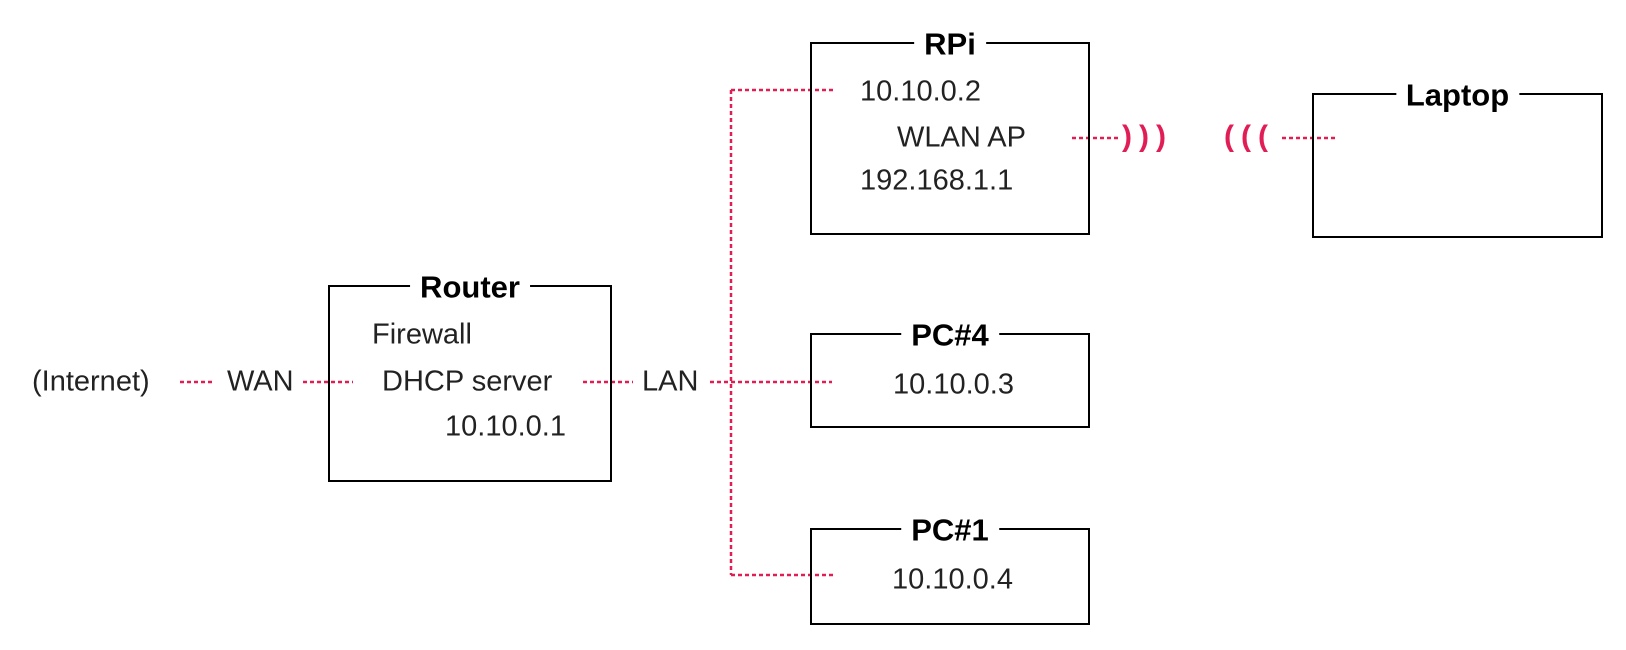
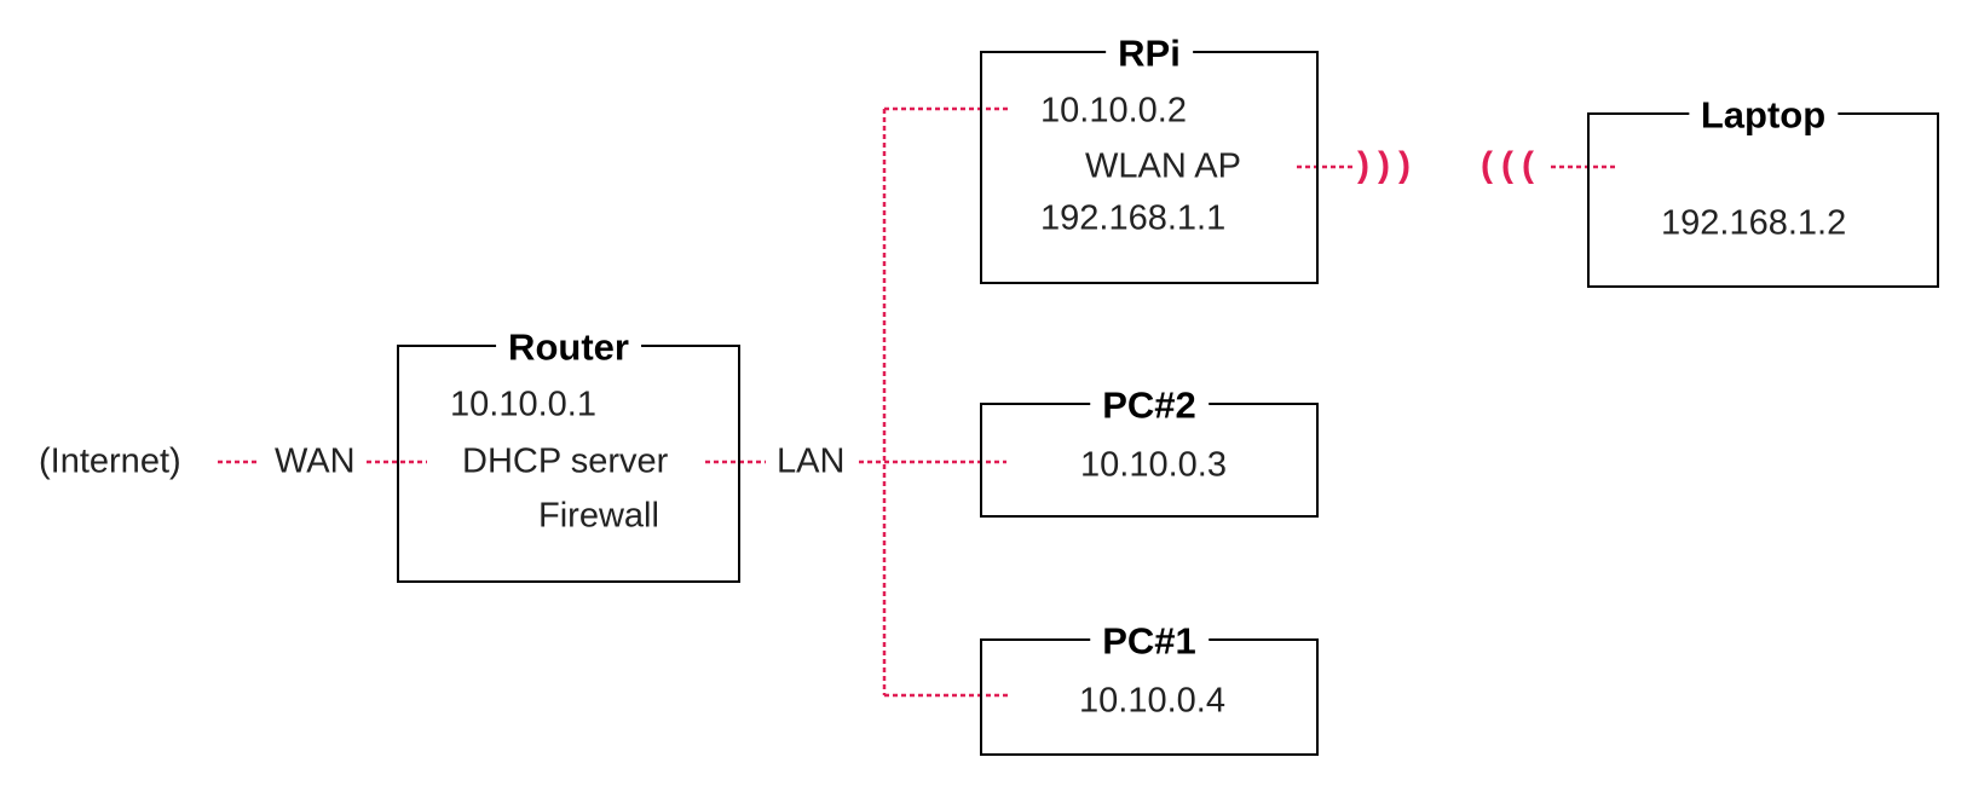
  (Internet)
  WAN
  LAN
  Router
- Firewall
+ 10.10.0.1
  DHCP server
- 10.10.0.1
+ Firewall
  RPi
  10.10.0.2
  WLAN AP
  192.168.1.1
  Laptop
+ 192.168.1.2
- PC#4
+ PC#2
  10.10.0.3
  PC#1
  10.10.0.4
  )))
  (((
